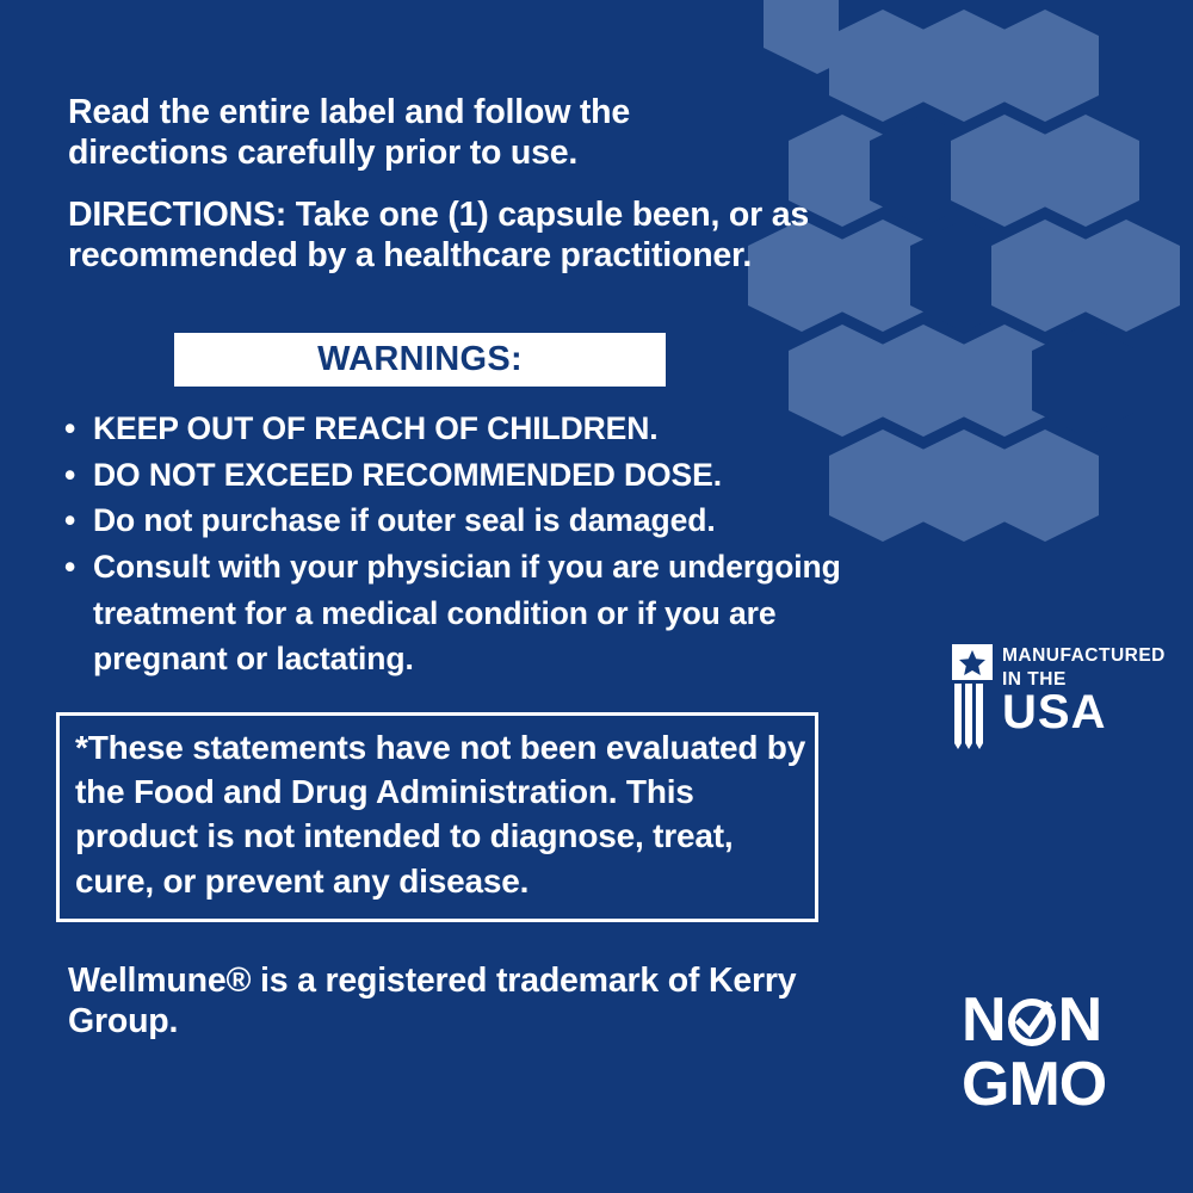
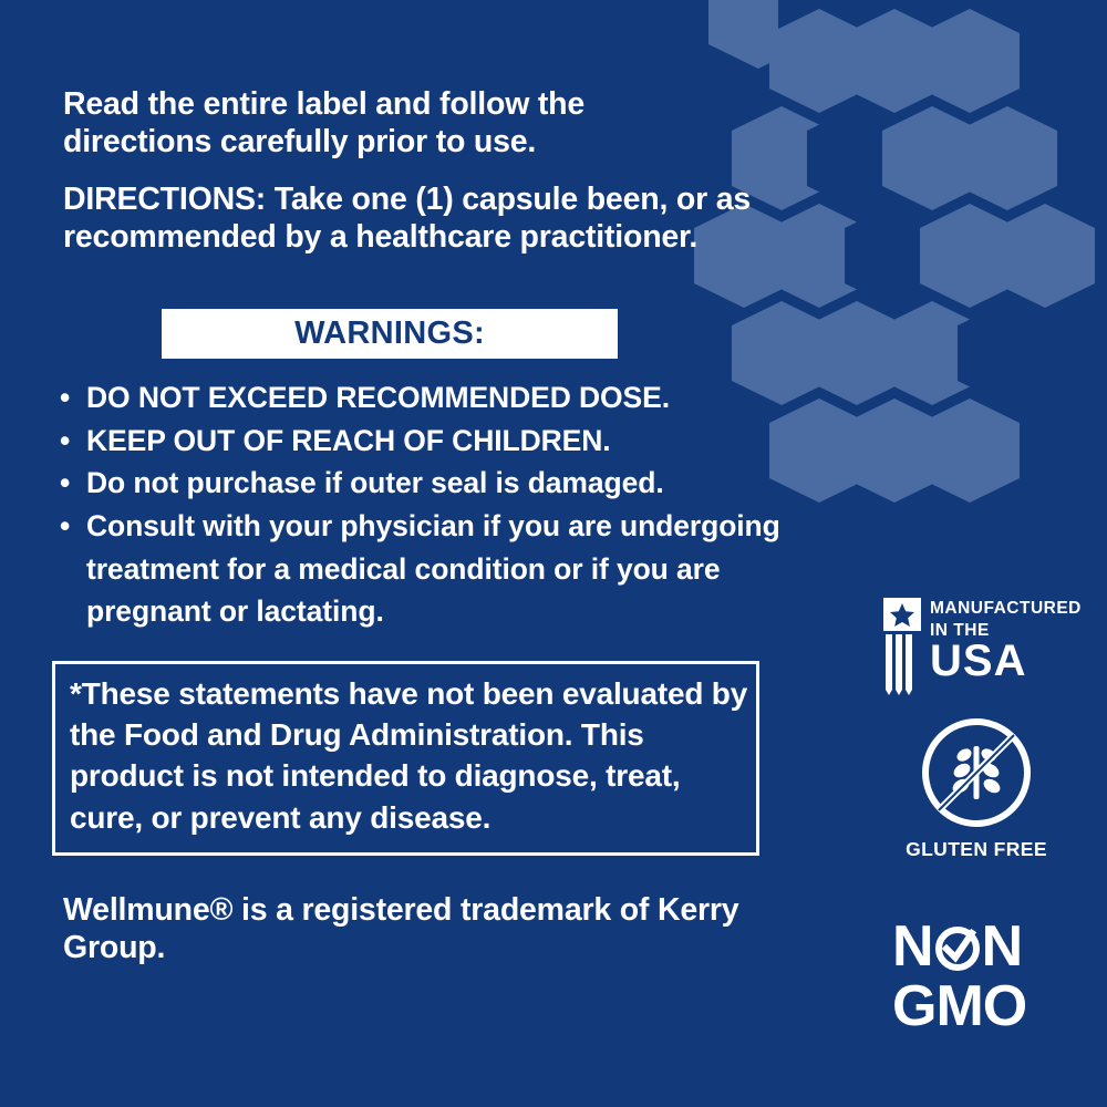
  Read the entire label and follow the directions carefully prior to use.
  DIRECTIONS: Take one (1) capsule been, or as recommended by a healthcare practitioner.
  WARNINGS:
  •
- KEEP OUT OF REACH OF CHILDREN.
+ DO NOT EXCEED RECOMMENDED DOSE.
  •
- DO NOT EXCEED RECOMMENDED DOSE.
+ KEEP OUT OF REACH OF CHILDREN.
  •
  Do not purchase if outer seal is damaged.
  •
  Consult with your physician if you are undergoing treatment for a medical condition or if you are pregnant or lactating.
  *These statements have not been evaluated by the Food and Drug Administration. This product is not intended to diagnose, treat, cure, or prevent any disease.
  Wellmune® is a registered trademark of Kerry Group.
  MANUFACTURED
  IN THE
  USA
+ GLUTEN FREE
  N
  N
  GMO
